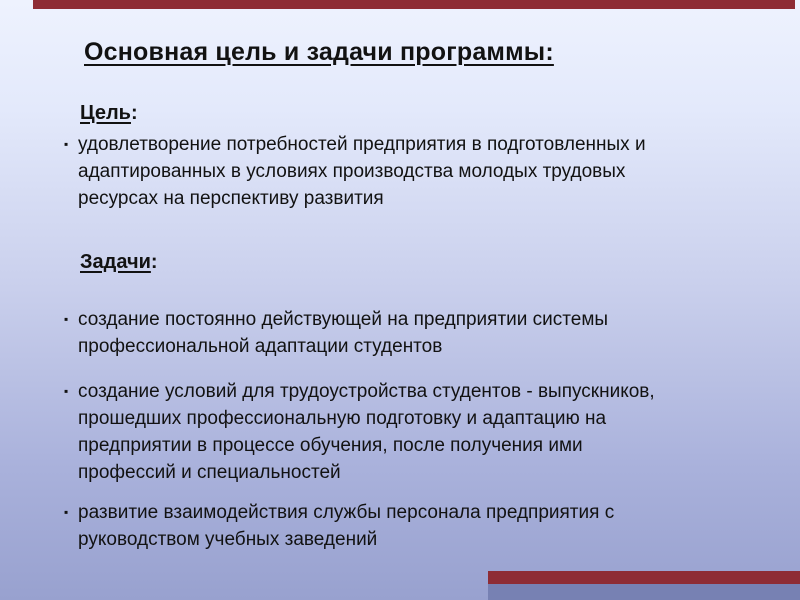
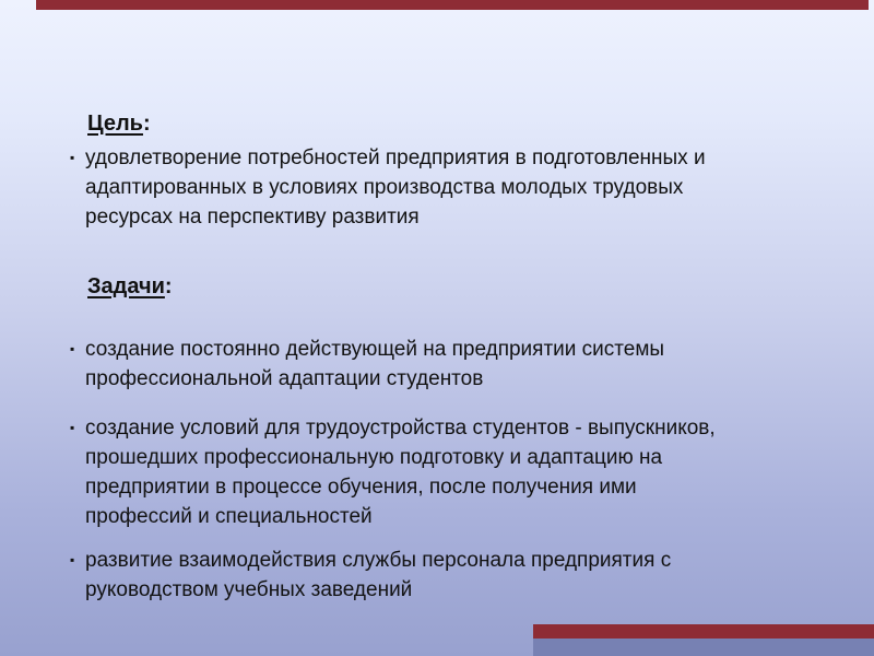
- Основная цель и задачи программы:
  Цель:
  ▪
  удовлетворение потребностей предприятия в подготовленных и
  адаптированных в условиях производства молодых трудовых
  ресурсах на перспективу развития
  Задачи:
  ▪
  создание постоянно действующей на предприятии системы
  профессиональной адаптации студентов
  ▪
  создание условий для трудоустройства студентов - выпускников,
  прошедших профессиональную подготовку и адаптацию на
  предприятии в процессе обучения, после получения ими
  профессий и специальностей
  ▪
  развитие взаимодействия службы персонала предприятия с
  руководством учебных заведений
